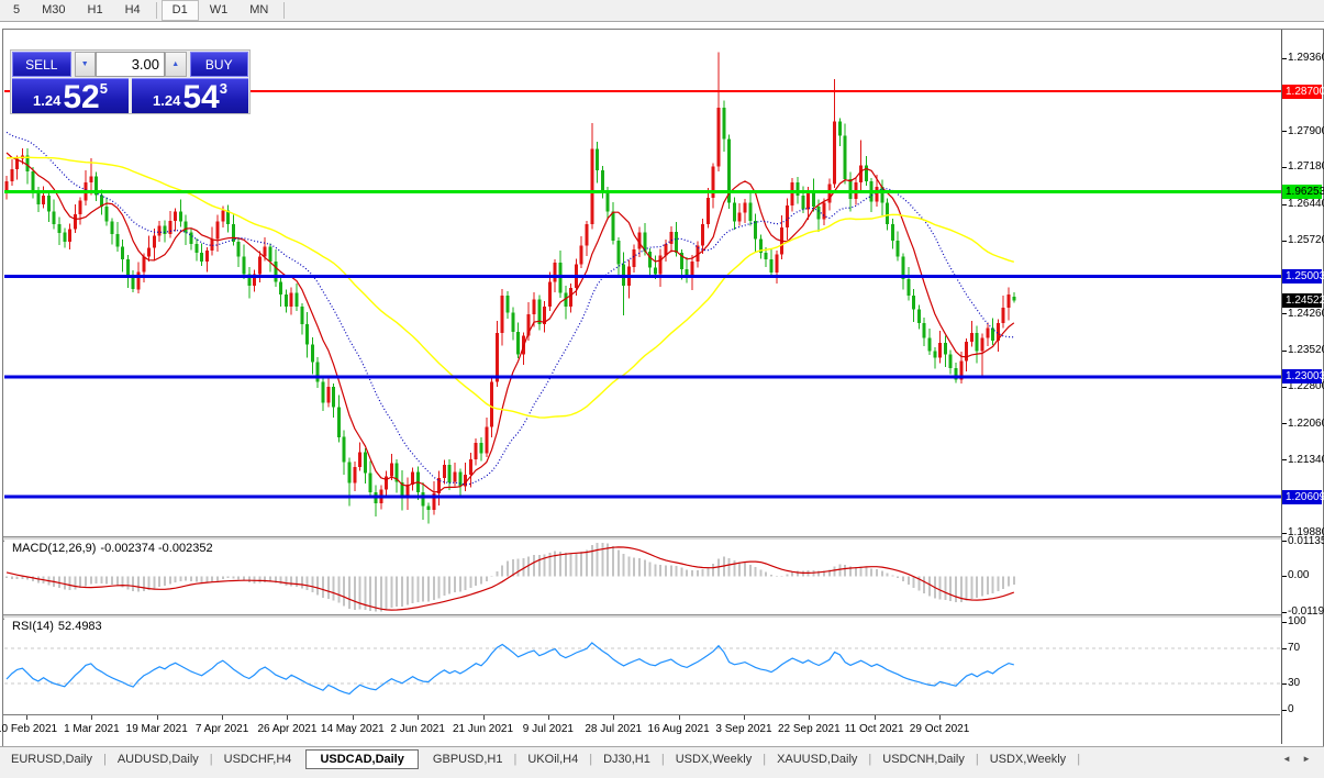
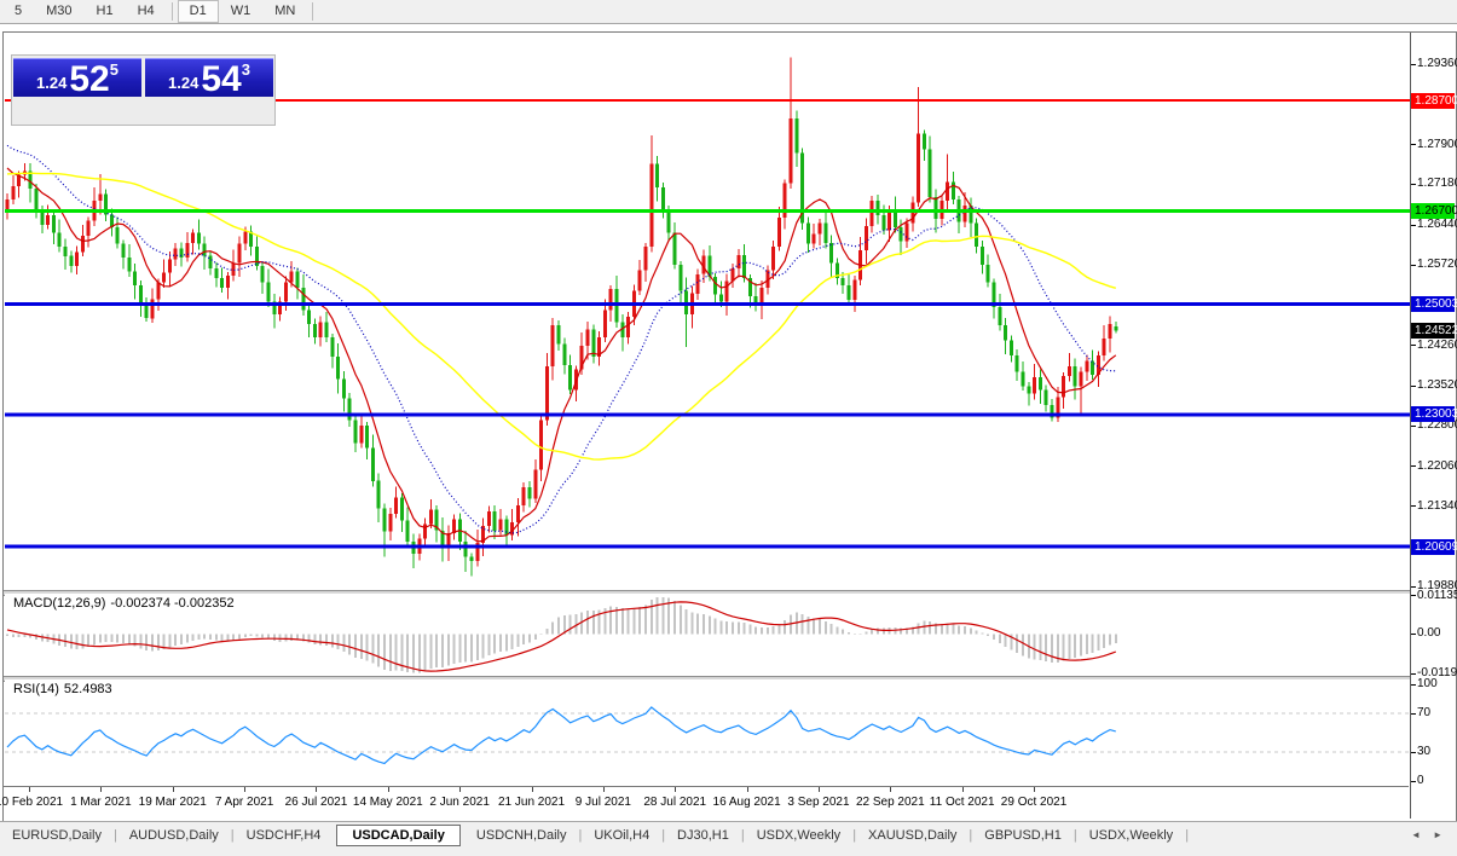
  5
  M30
  H1
  H4
  D1
  W1
  MN
- SELL
- 3.00
- BUY
  1.24
  52
  5
  1.24
  54
  3
  MACD(12,26,9) -0.002374 -0.002352
  RSI(14) 52.4983
  0 Feb 2021
  1 Mar 2021
  19 Mar 2021
  7 Apr 2021
- 26 Apr 2021
+ 26 Jul 2021
  14 May 2021
  2 Jun 2021
  21 Jun 2021
  9 Jul 2021
  28 Jul 2021
  16 Aug 2021
  3 Sep 2021
  22 Sep 2021
  11 Oct 2021
  29 Oct 2021
  1.2936
  1.2790
  1.2718
  1.2644
  1.2572
  1.2426
  1.2352
  1.2280
  1.2206
  1.2134
  1.1988
  0.0113
  0.00
  -0.0119
  100
  70
  30
  0
  1.28700
- 1.96253
+ 1.26700
  1.25003
  1.24522
  1.23003
  1.20609
  EURUSD,Daily
  |
  AUDUSD,Daily
  |
  USDCHF,H4
  USDCAD,Daily
- GBPUSD,H1
+ USDCNH,Daily
  |
  UKOil,H4
  |
  DJ30,H1
  |
  USDX,Weekly
  |
  XAUUSD,Daily
  |
- USDCNH,Daily
+ GBPUSD,H1
  |
  USDX,Weekly
  |
  ◄ ►
